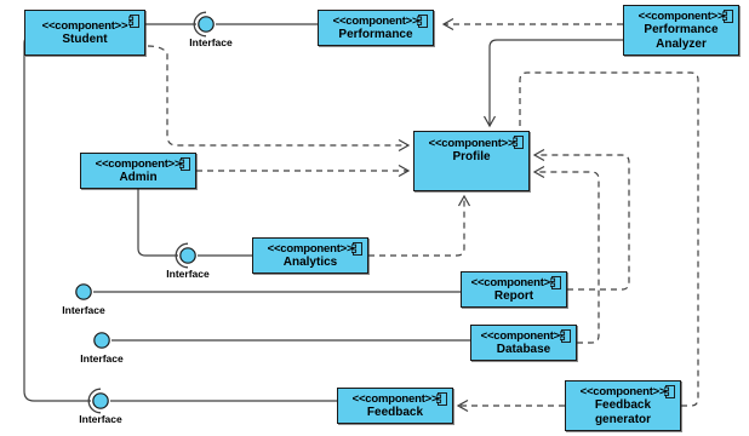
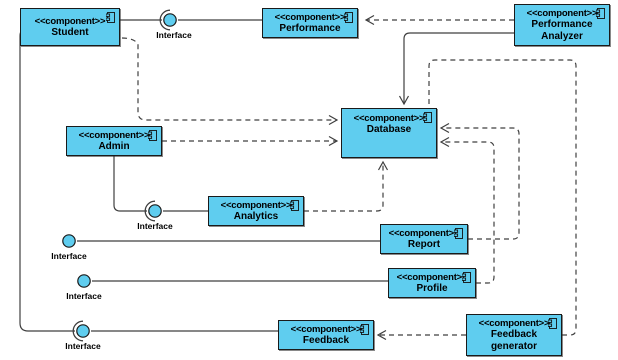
  <<component>>
  Student
  <<component>>
  Performance
  <<component>>
  Performance
  Analyzer
  <<component>>
- Profile
+ Database
  <<component>>
  Admin
  <<component>>
  Analytics
  <<component>
  Report
  <<component>
- Database
+ Profile
  <<component>>
  Feedback
  <<component>>
  Feedback
  generator
  Interface
  Interface
  Interface
  Interface
  Interface
